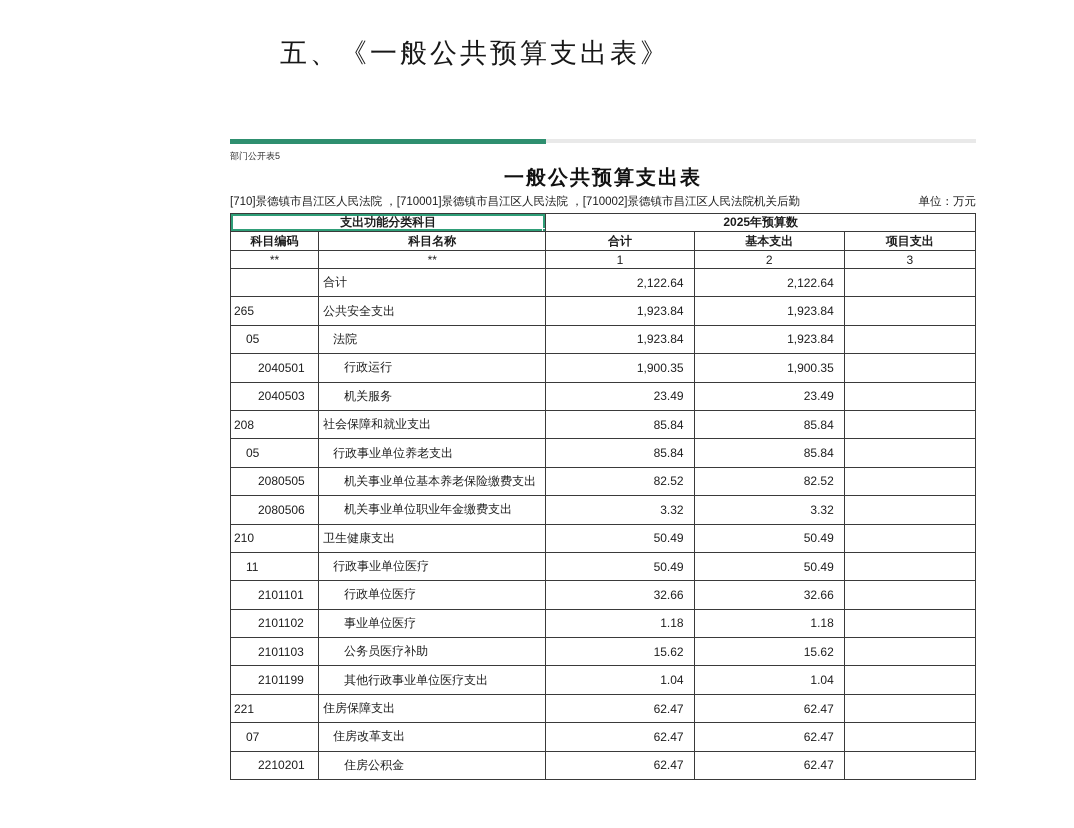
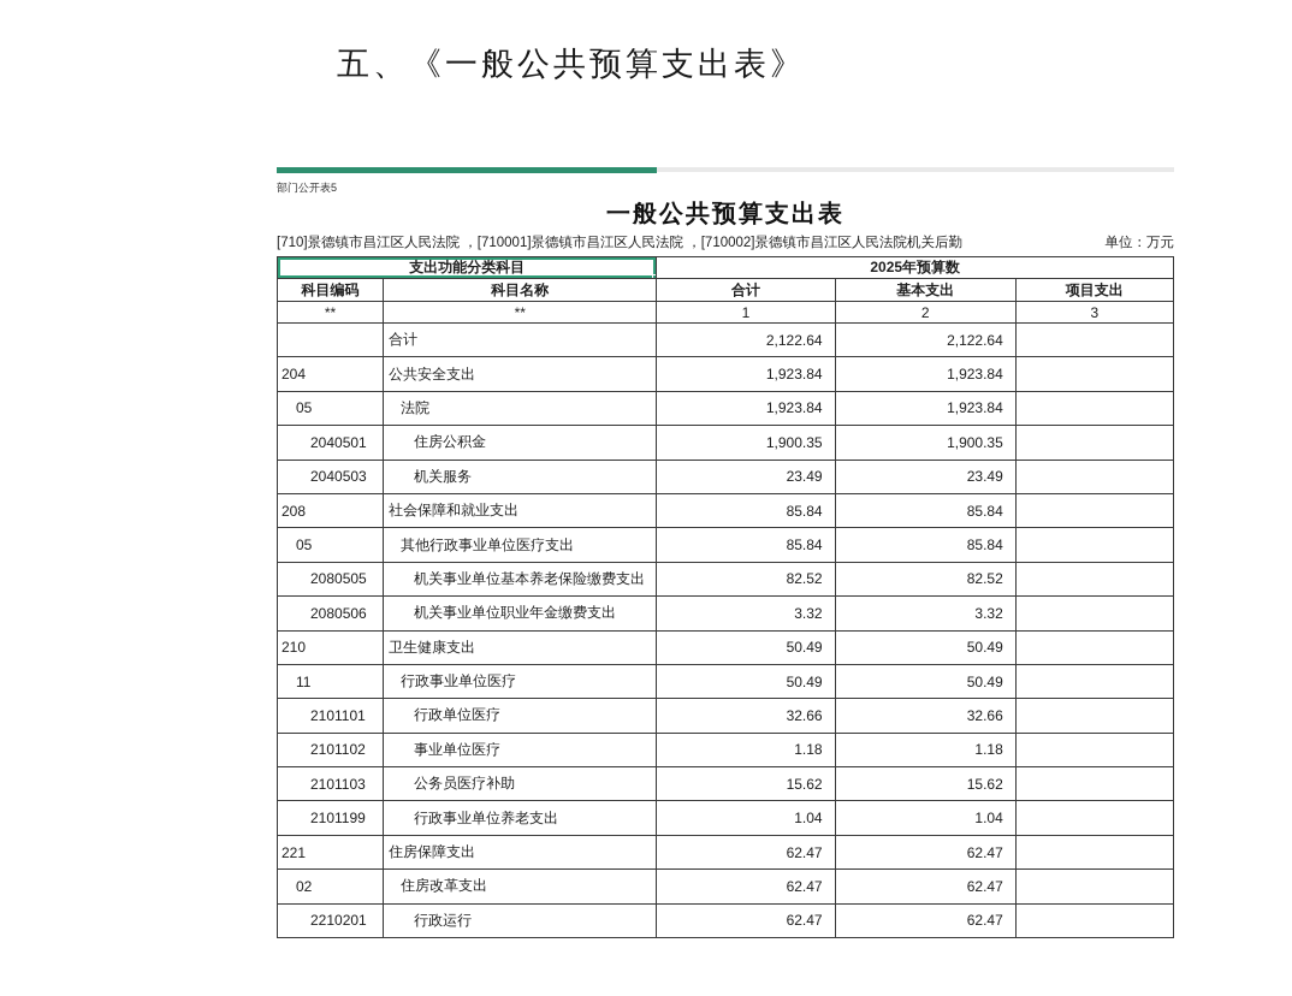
  五、《一般公共预算支出表》
  部门公开表5
  一般公共预算支出表
  [710]景德镇市昌江区人民法院 ，[710001]景德镇市昌江区人民法院 ，[710002]景德镇市昌江区人民法院机关后勤
  单位：万元
  支出功能分类科目	2025年预算数
  科目编码	科目名称	合计	基本支出	项目支出
  **	**	1	2	3
  	合计	2,122.64	2,122.64
- 265	公共安全支出	1,923.84	1,923.84
+ 204	公共安全支出	1,923.84	1,923.84
  05	法院	1,923.84	1,923.84
- 2040501	行政运行	1,900.35	1,900.35
+ 2040501	住房公积金	1,900.35	1,900.35
  2040503	机关服务	23.49	23.49
  208	社会保障和就业支出	85.84	85.84
- 05	行政事业单位养老支出	85.84	85.84
+ 05	其他行政事业单位医疗支出	85.84	85.84
  2080505	机关事业单位基本养老保险缴费支出	82.52	82.52
  2080506	机关事业单位职业年金缴费支出	3.32	3.32
  210	卫生健康支出	50.49	50.49
  11	行政事业单位医疗	50.49	50.49
  2101101	行政单位医疗	32.66	32.66
  2101102	事业单位医疗	1.18	1.18
  2101103	公务员医疗补助	15.62	15.62
- 2101199	其他行政事业单位医疗支出	1.04	1.04
+ 2101199	行政事业单位养老支出	1.04	1.04
  221	住房保障支出	62.47	62.47
- 07	住房改革支出	62.47	62.47
+ 02	住房改革支出	62.47	62.47
- 2210201	住房公积金	62.47	62.47
+ 2210201	行政运行	62.47	62.47
